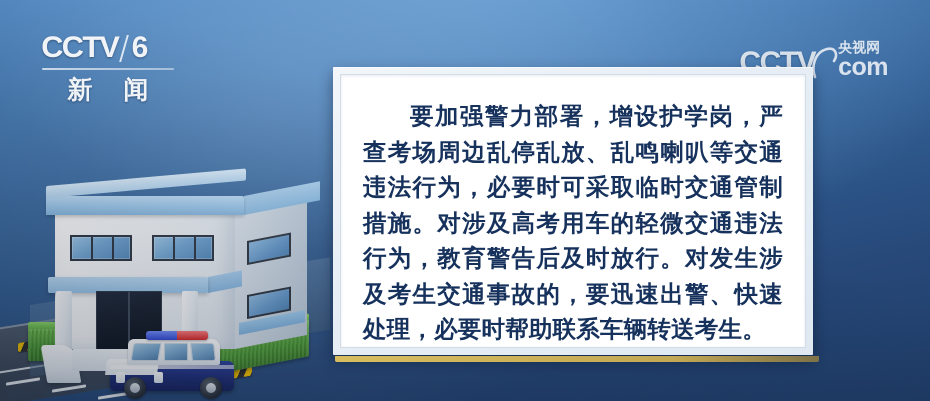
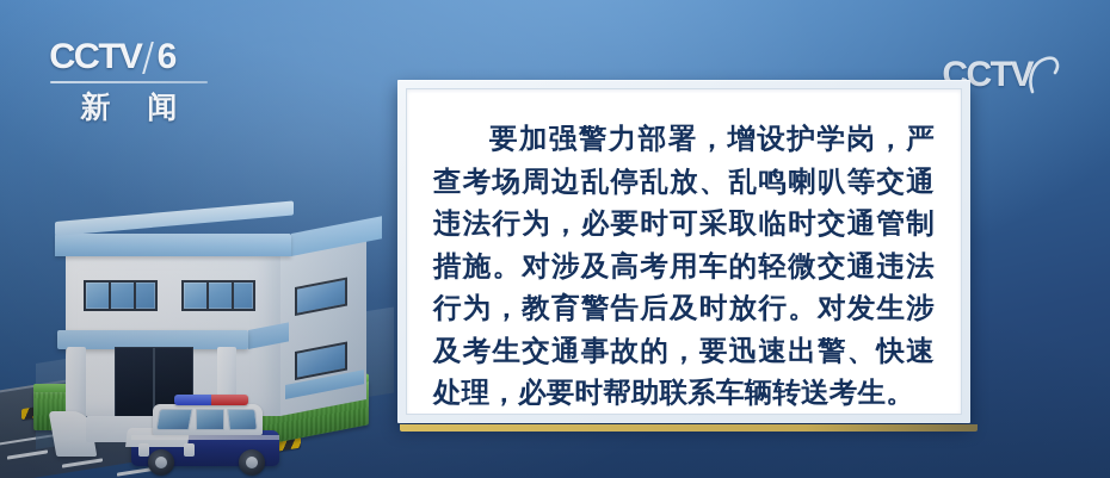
  CCTV
  6
  新 闻
  CCTV
- 央视网
- com
  要加强警力部署，增设护学岗，严查考场周边乱停乱放、乱鸣喇叭等交通违法行为，必要时可采取临时交通管制措施。对涉及高考用车的轻微交通违法行为，教育警告后及时放行。对发生涉及考生交通事故的，要迅速出警、快速处理，必要时帮助联系车辆转送考生。
